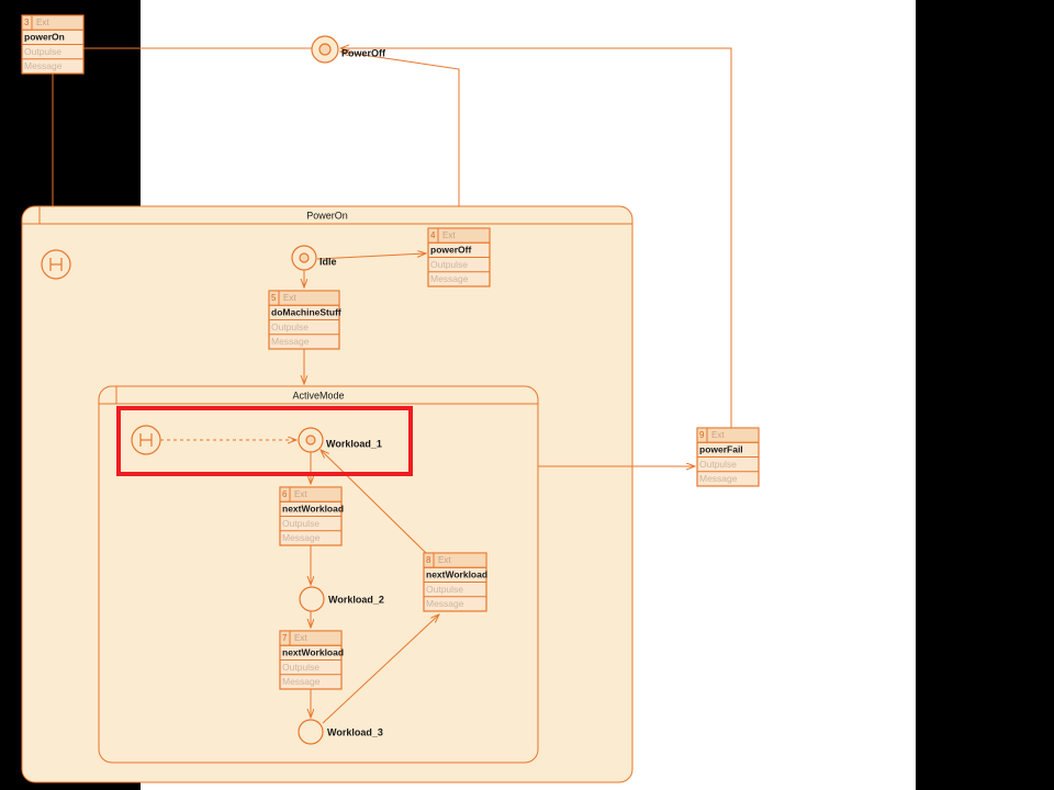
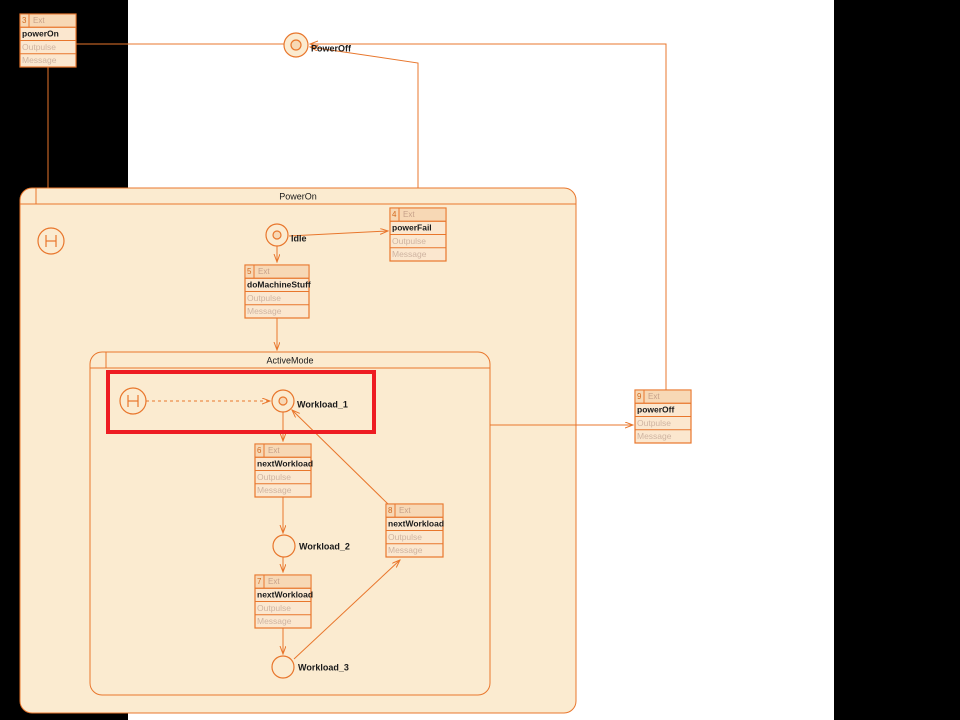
  PowerOn
  ActiveMode
  PowerOff
  Idle
  Workload_1
  Workload_2
  Workload_3
  3
  Ext
  powerOn
  Outpulse
  Message
  4
  Ext
- powerOff
+ powerFail
  Outpulse
  Message
  5
  Ext
  doMachineStuff
  Outpulse
  Message
  6
  Ext
  nextWorkload
  Outpulse
  Message
  7
  Ext
  nextWorkload
  Outpulse
  Message
  8
  Ext
  nextWorkload
  Outpulse
  Message
  9
  Ext
- powerFail
+ powerOff
  Outpulse
  Message
